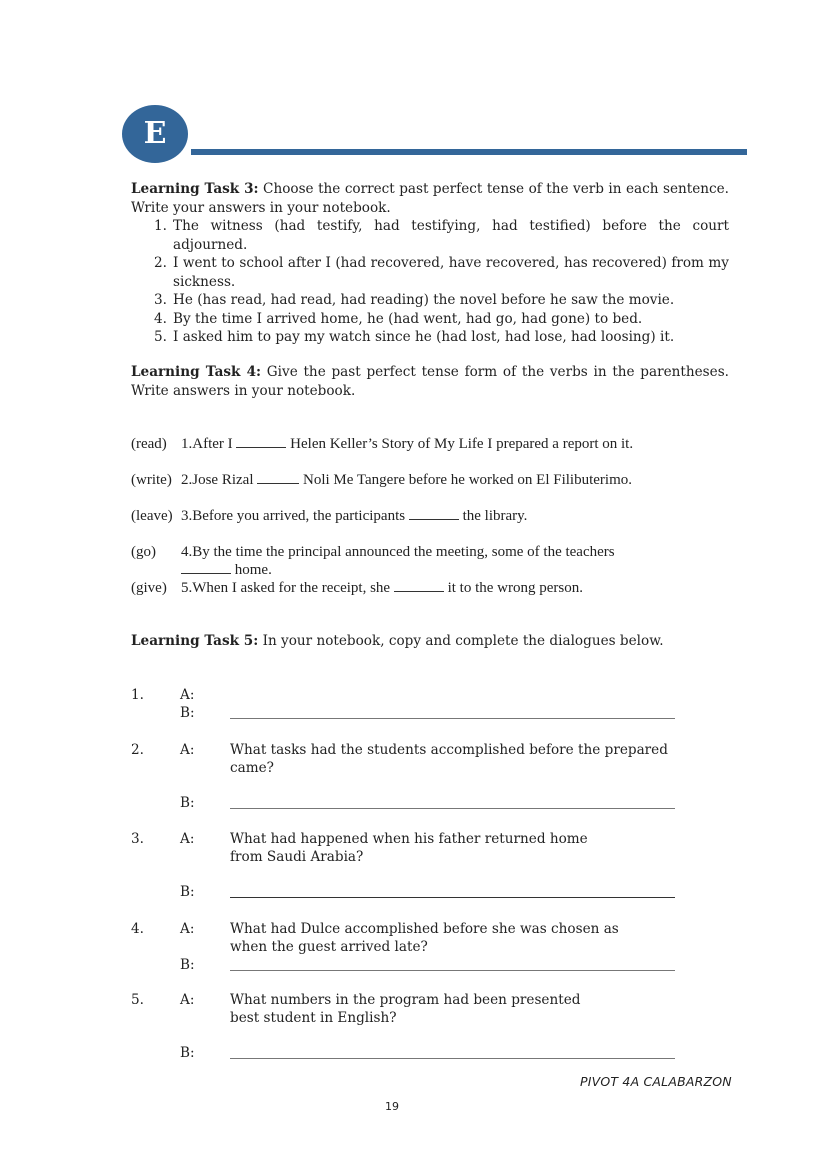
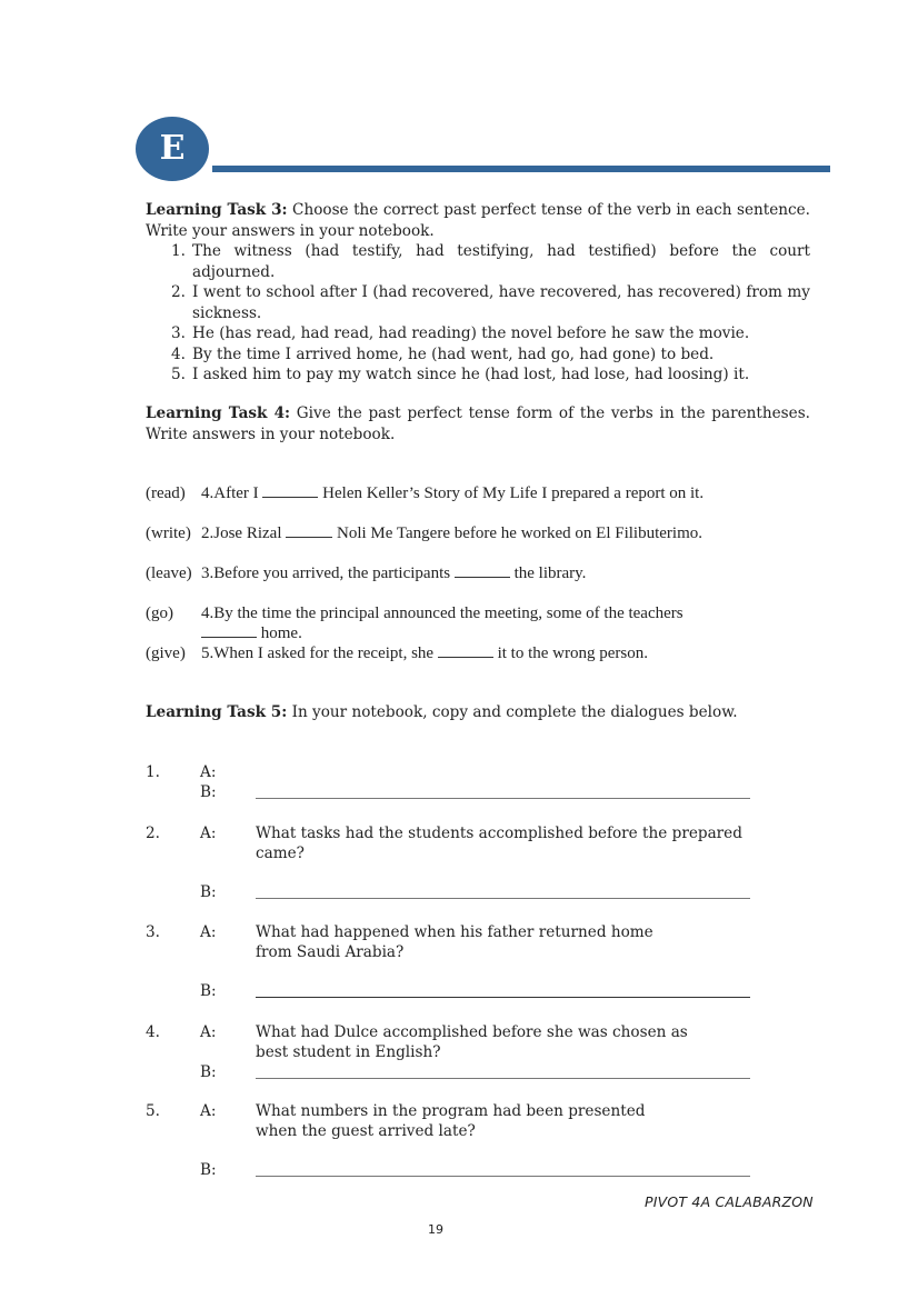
  E
  Learning Task 3: Choose the correct past perfect tense of the verb in each sentence. Write your answers in your notebook.
  1.
  The witness (had testify, had testifying, had testified) before the court adjourned.
  2.
  I went to school after I (had recovered, have recovered, has recovered) from my sickness.
  3.
  He (has read, had read, had reading) the novel before he saw the movie.
  4.
  By the time I arrived home, he (had went, had go, had gone) to bed.
  5.
  I asked him to pay my watch since he (had lost, had lose, had loosing) it.
  Learning Task 4: Give the past perfect tense form of the verbs in the parentheses. Write answers in your notebook.
- (read) 1.After I Helen Keller’s Story of My Life I prepared a report on it.
+ (read) 4.After I Helen Keller’s Story of My Life I prepared a report on it.
  (write) 2.Jose Rizal Noli Me Tangere before he worked on El Filibuterimo.
  (leave) 3.Before you arrived, the participants the library.
  (go) 4.By the time the principal announced the meeting, some of the teachers
  home.
  (give) 5.When I asked for the receipt, she it to the wrong person.
  Learning Task 5: In your notebook, copy and complete the dialogues below.
  1.
  A:
  B:
  2.
  A:
  What tasks had the students accomplished before the prepared
  came?
  B:
  3.
  A:
  What had happened when his father returned home
  from Saudi Arabia?
  B:
  4.
  A:
  What had Dulce accomplished before she was chosen as
- when the guest arrived late?
+ best student in English?
  B:
  5.
  A:
  What numbers in the program had been presented
- best student in English?
+ when the guest arrived late?
  B:
  PIVOT 4A CALABARZON
  19
